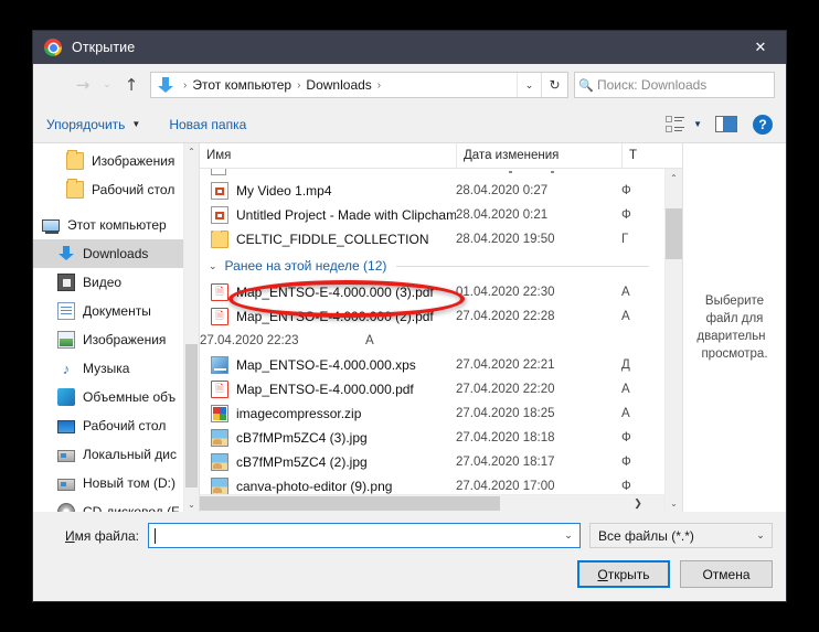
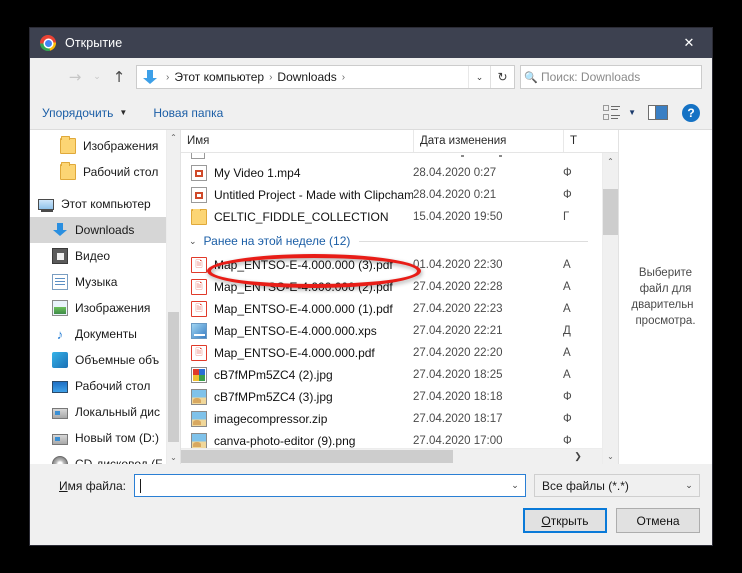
  Открытие
  ✕
  →
  ⌄
  ↑
  ›
  Этот компьютер
  ›
  Downloads
  ›
  ⌄
  ↻
  🔍
  Поиск: Downloads
  Упорядочить
  ▼
  Новая папка
  ▼
  ?
  Изображения
  Рабочий стол
  Этот компьютер
  Downloads
  Видео
- Документы
+ Музыка
  Изображения
  ♪
- Музыка
+ Документы
  Объемные объ
  Рабочий стол
  Локальный дис
  Новый том (D:)
  ⌃
  ⌄
  Имя
  Дата изменения
  Т
  My Video 1.mp4
  28.04.2020 0:27
  Ф
  Untitled Project - Made with Clipcham
  28.04.2020 0:21
  Ф
  CELTIC_FIDDLE_COLLECTION
- 28.04.2020 19:50
+ 15.04.2020 19:50
  Г
  ⌄
  Ранее на этой неделе (12)
  Map_ENTSO-E-4.000.000 (3).pdf
  01.04.2020 22:30
  А
  Map_ENTSO-E-4.000.000 (2).pdf
  27.04.2020 22:28
  А
+ Map_ENTSO-E-4.000.000 (1).pdf
  27.04.2020 22:23
  А
  Map_ENTSO-E-4.000.000.xps
  27.04.2020 22:21
  Д
  Map_ENTSO-E-4.000.000.pdf
  27.04.2020 22:20
  А
- imagecompressor.zip
+ cB7fMPm5ZC4 (2).jpg
  27.04.2020 18:25
  А
  cB7fMPm5ZC4 (3).jpg
  27.04.2020 18:18
  Ф
- cB7fMPm5ZC4 (2).jpg
+ imagecompressor.zip
  27.04.2020 18:17
  Ф
  canva-photo-editor (9).png
  27.04.2020 17:00
  Ф
  ❯
  ⌃
  ⌄
  Выберите
  файл для
  дварительн
  просмотра.
  Имя файла:
  ⌄
  Все файлы (*.*)
  ⌄
  О
  ткрыть
  Отмена
